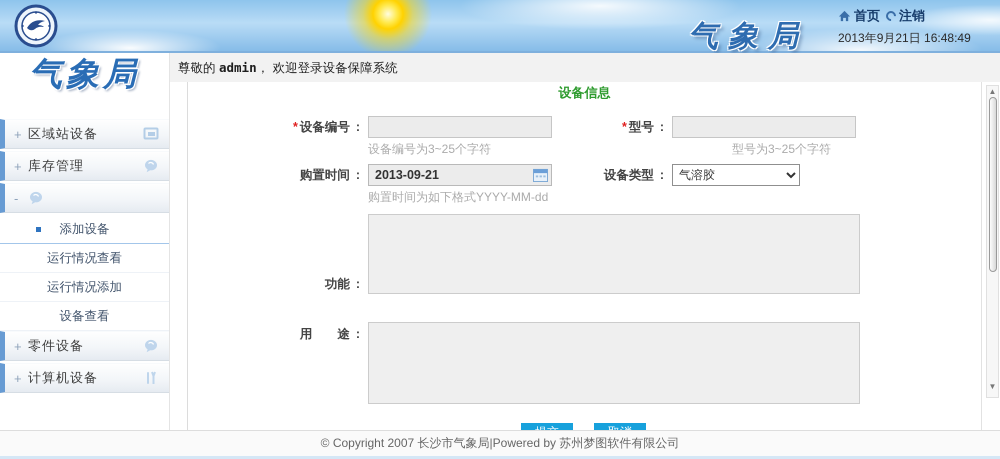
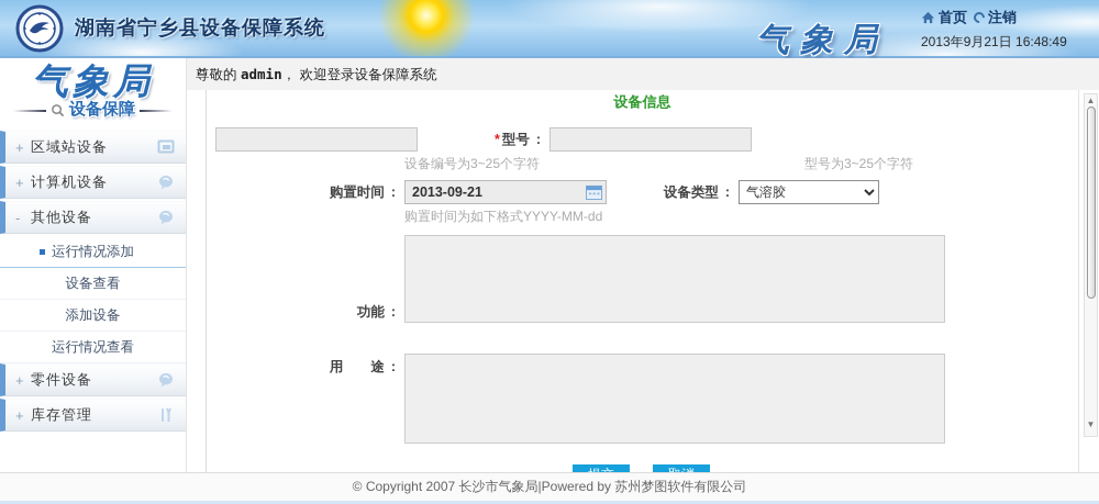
+ 湖南省宁乡县设备保障系统
  气象局
  首页
  注销
  2013年9月21日 16:48:49
  气象局
+ 设备保障
  +
  区域站设备
  +
- 库存管理
+ 计算机设备
  -
+ 其他设备
- 添加设备
+ 运行情况添加
- 运行情况查看
+ 设备查看
- 运行情况添加
+ 添加设备
- 设备查看
+ 运行情况查看
  +
  零件设备
  +
- 计算机设备
+ 库存管理
  尊敬的 admin， 欢迎登录设备保障系统
  设备信息
- * 设备编号 :
  * 型号 :
  设备编号为3~25个字符
  型号为3~25个字符
  购置时间 :
  2013-09-21
  设备类型 :
  气溶胶
  购置时间为如下格式YYYY-MM-dd
  功能 :
  用 途 :
  ▲
  ▼
  © Copyright 2007 长沙市气象局|Powered by 苏州梦图软件有限公司
